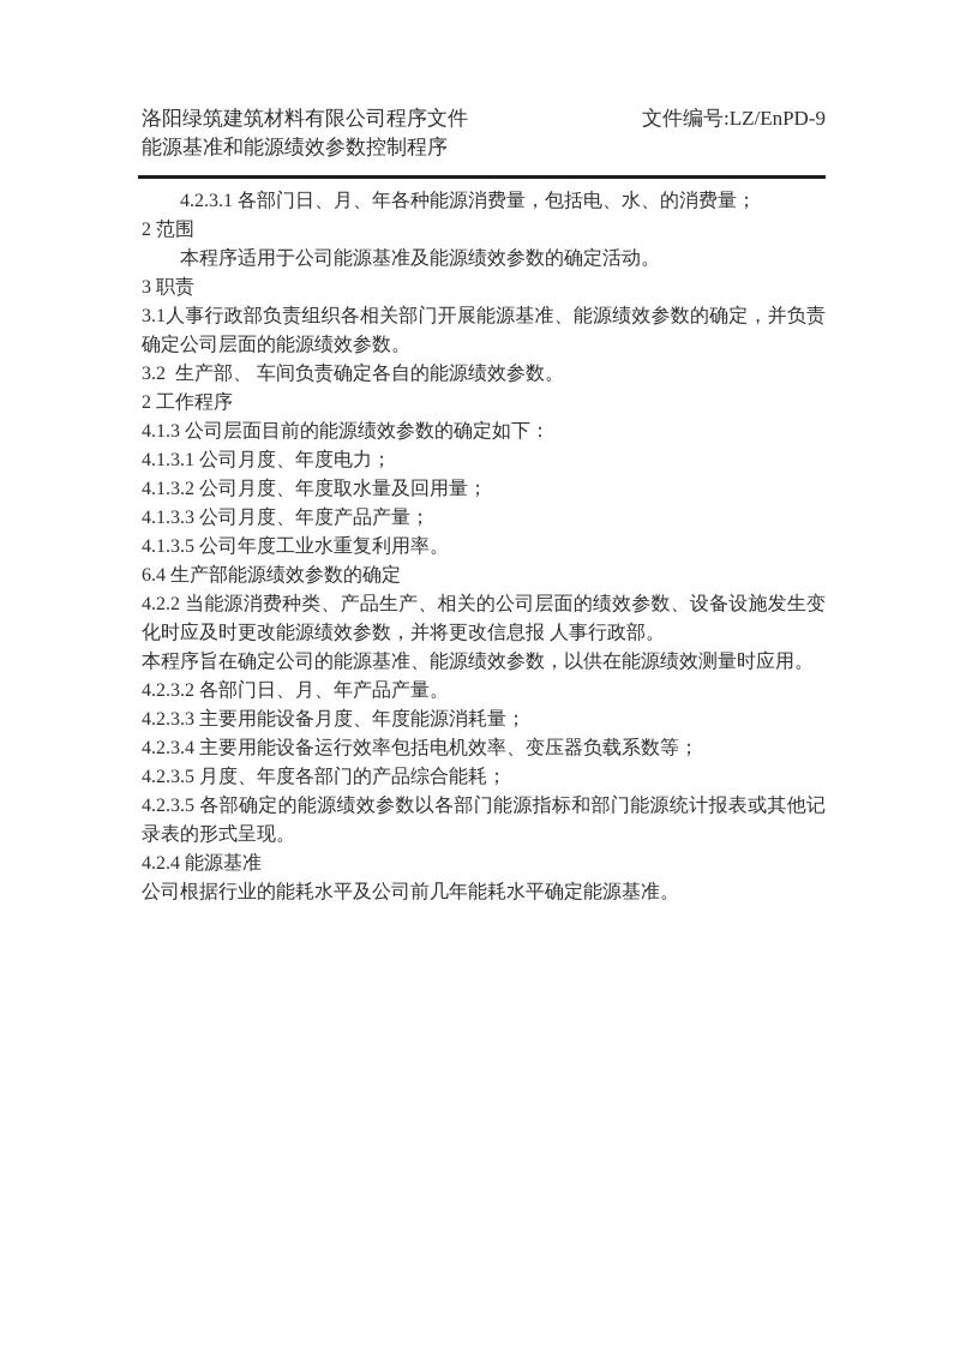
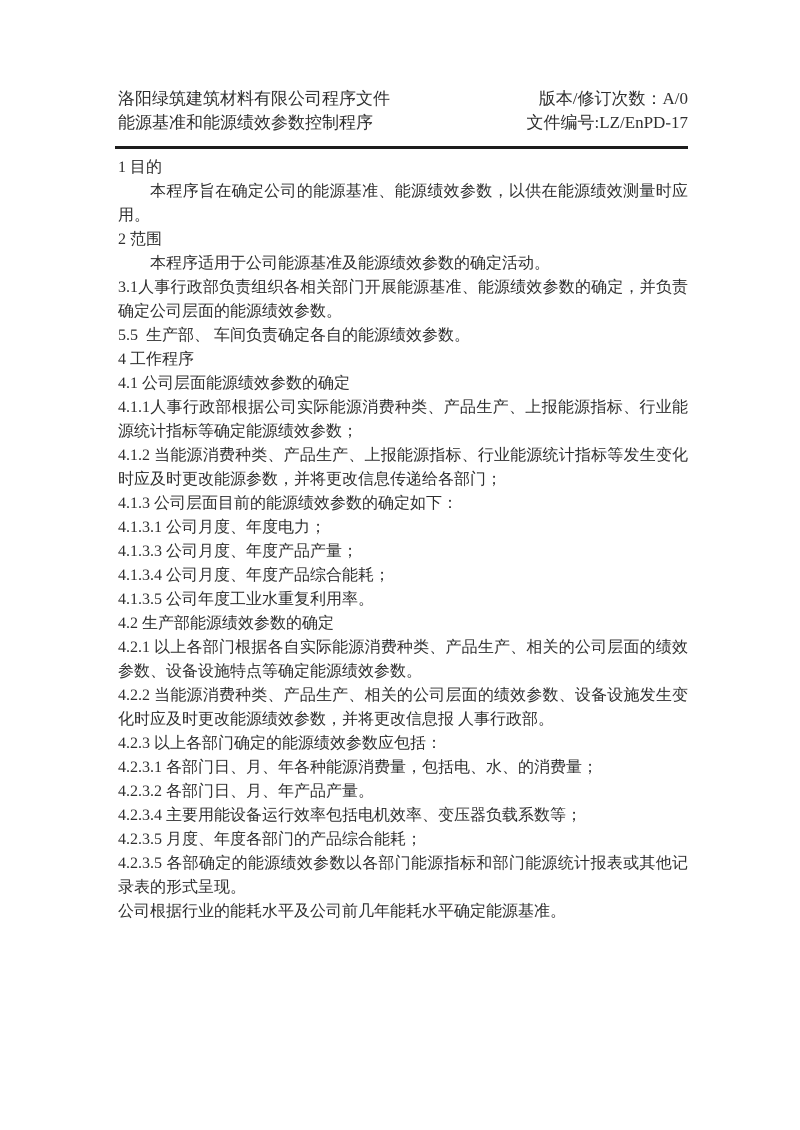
  洛阳绿筑建筑材料有限公司程序文件
  能源基准和能源绩效参数控制程序
+ 版本/修订次数：A/0
- 文件编号:LZ/EnPD-9
+ 文件编号:LZ/EnPD-17
+ 1 目的
- 4.2.3.1 各部门日、月、年各种能源消费量，包括电、水、的消费量；
+ 本程序旨在确定公司的能源基准、能源绩效参数，以供在能源绩效测量时应用。
  2 范围
  本程序适用于公司能源基准及能源绩效参数的确定活动。
- 3 职责
  3.1人事行政部负责组织各相关部门开展能源基准、能源绩效参数的确定，并负责确定公司层面的能源绩效参数。
- 3.2 生产部、 车间负责确定各自的能源绩效参数。
+ 5.5 生产部、 车间负责确定各自的能源绩效参数。
- 2 工作程序
+ 4 工作程序
+ 4.1 公司层面能源绩效参数的确定
+ 4.1.1人事行政部根据公司实际能源消费种类、产品生产、上报能源指标、行业能源统计指标等确定能源绩效参数；
+ 4.1.2 当能源消费种类、产品生产、上报能源指标、行业能源统计指标等发生变化时应及时更改能源参数，并将更改信息传递给各部门；
  4.1.3 公司层面目前的能源绩效参数的确定如下：
  4.1.3.1 公司月度、年度电力；
- 4.1.3.2 公司月度、年度取水量及回用量；
  4.1.3.3 公司月度、年度产品产量；
+ 4.1.3.4 公司月度、年度产品综合能耗；
  4.1.3.5 公司年度工业水重复利用率。
- 6.4 生产部能源绩效参数的确定
+ 4.2 生产部能源绩效参数的确定
+ 4.2.1 以上各部门根据各自实际能源消费种类、产品生产、相关的公司层面的绩效参数、设备设施特点等确定能源绩效参数。
  4.2.2 当能源消费种类、产品生产、相关的公司层面的绩效参数、设备设施发生变化时应及时更改能源绩效参数，并将更改信息报 人事行政部。
+ 4.2.3 以上各部门确定的能源绩效参数应包括：
- 本程序旨在确定公司的能源基准、能源绩效参数，以供在能源绩效测量时应用。
+ 4.2.3.1 各部门日、月、年各种能源消费量，包括电、水、的消费量；
  4.2.3.2 各部门日、月、年产品产量。
- 4.2.3.3 主要用能设备月度、年度能源消耗量；
  4.2.3.4 主要用能设备运行效率包括电机效率、变压器负载系数等；
  4.2.3.5 月度、年度各部门的产品综合能耗；
  4.2.3.5 各部确定的能源绩效参数以各部门能源指标和部门能源统计报表或其他记录表的形式呈现。
- 4.2.4 能源基准
  公司根据行业的能耗水平及公司前几年能耗水平确定能源基准。
